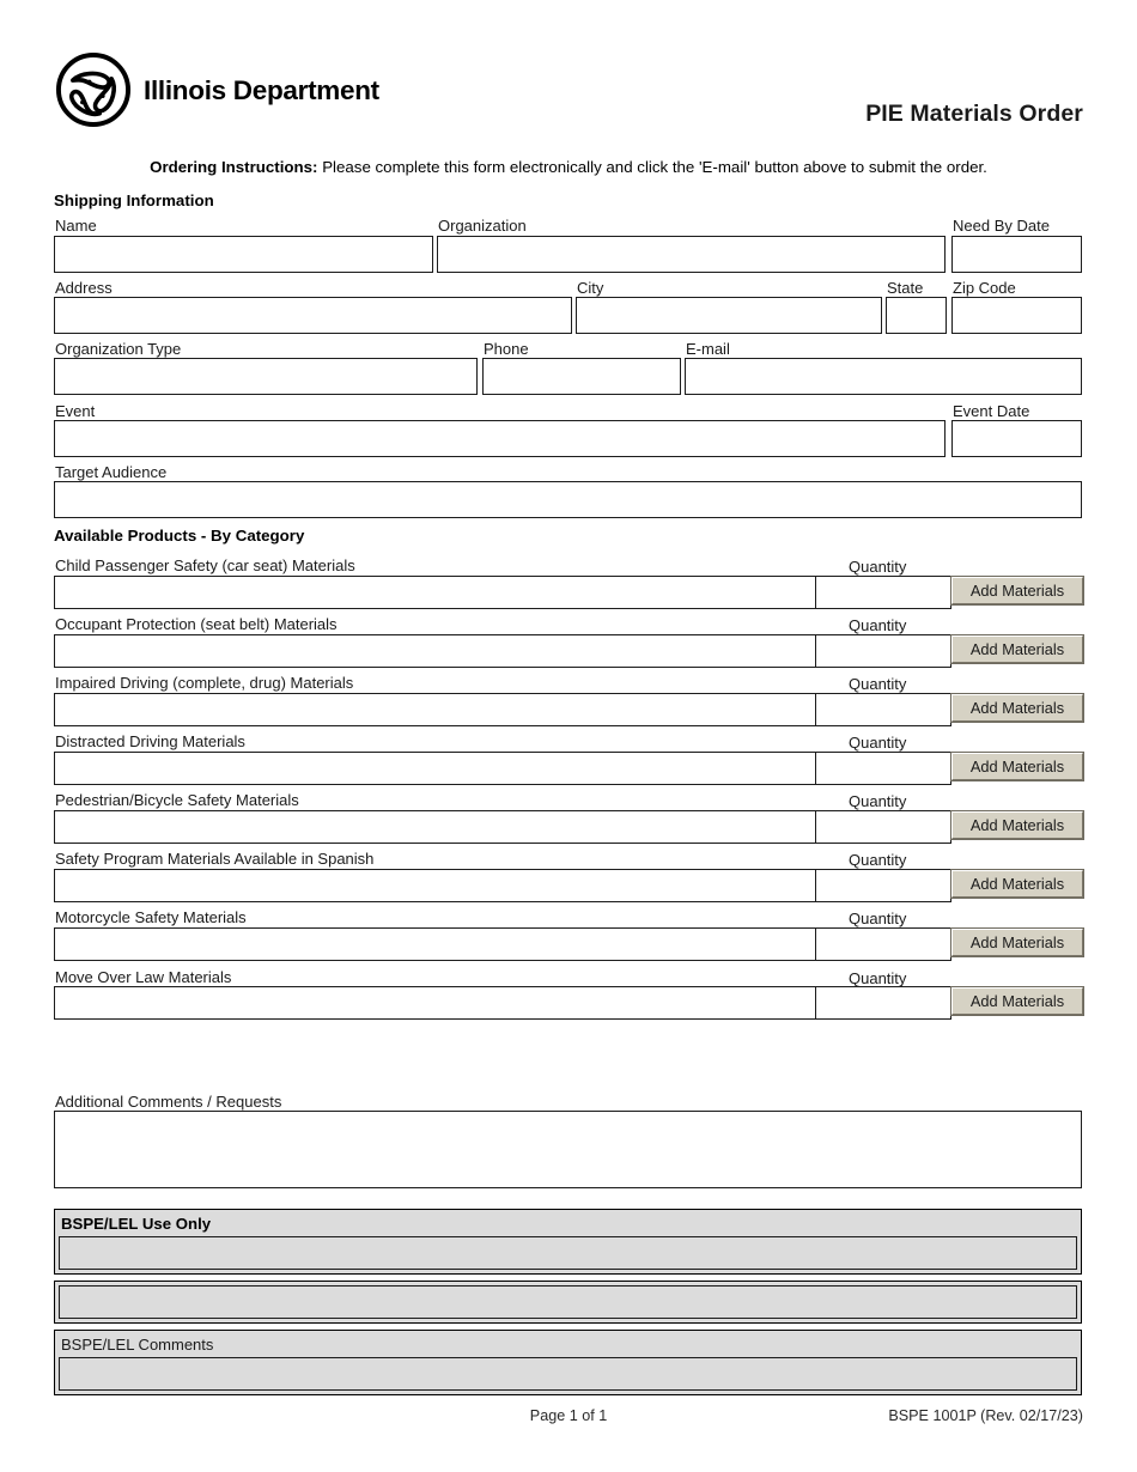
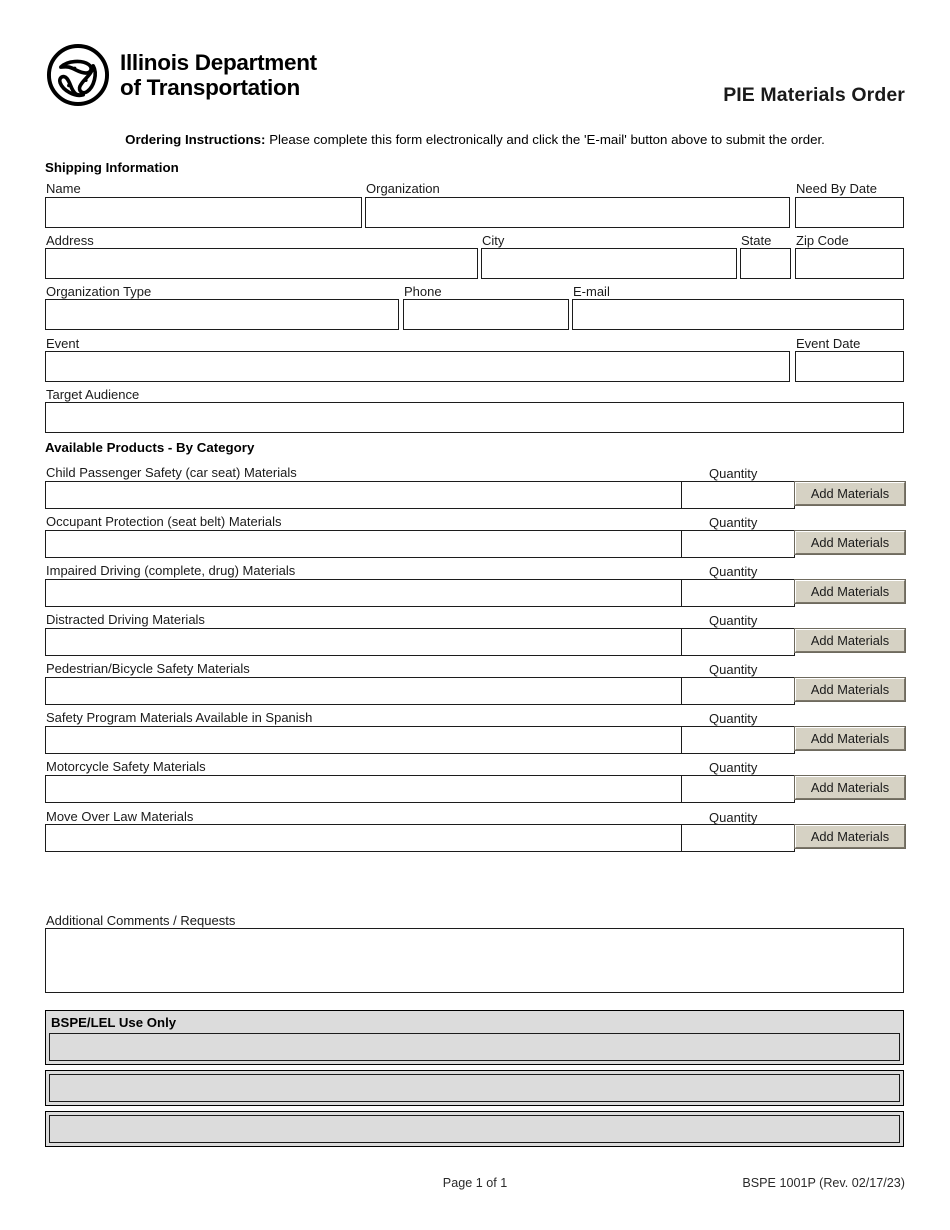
  Illinois Department
+ of Transportation
  PIE Materials Order
  Ordering Instructions: Please complete this form electronically and click the 'E-mail' button above to submit the order.
  Shipping Information
  Name
  Organization
  Need By Date
  Address
  City
  State
  Zip Code
  Organization Type
  Phone
  E-mail
  Event
  Event Date
  Target Audience
  Available Products - By Category
  Child Passenger Safety (car seat) Materials
  Quantity
  Add Materials
  Occupant Protection (seat belt) Materials
  Quantity
  Add Materials
  Impaired Driving (complete, drug) Materials
  Quantity
  Add Materials
  Distracted Driving Materials
  Quantity
  Add Materials
  Pedestrian/Bicycle Safety Materials
  Quantity
  Add Materials
  Safety Program Materials Available in Spanish
  Quantity
  Add Materials
  Motorcycle Safety Materials
  Quantity
  Add Materials
  Move Over Law Materials
  Quantity
  Add Materials
  Additional Comments / Requests
  BSPE/LEL Use Only
- BSPE/LEL Comments
  Page 1 of 1
  BSPE 1001P (Rev. 02/17/23)
